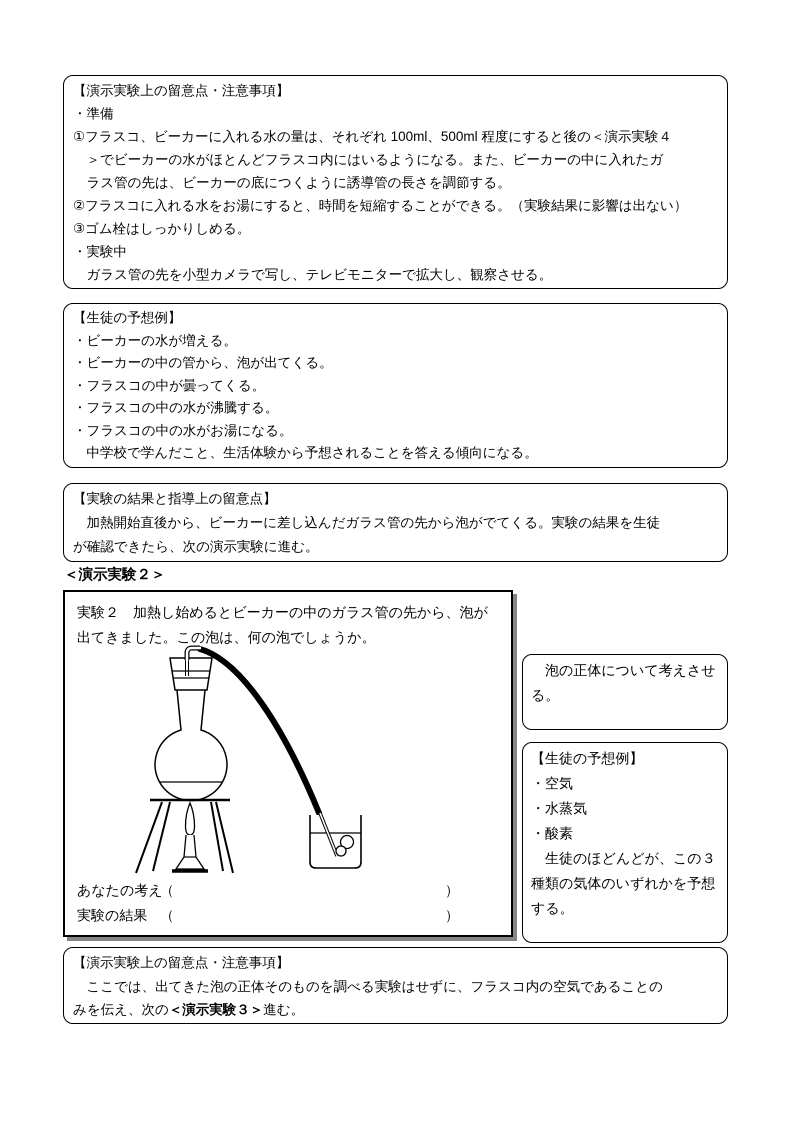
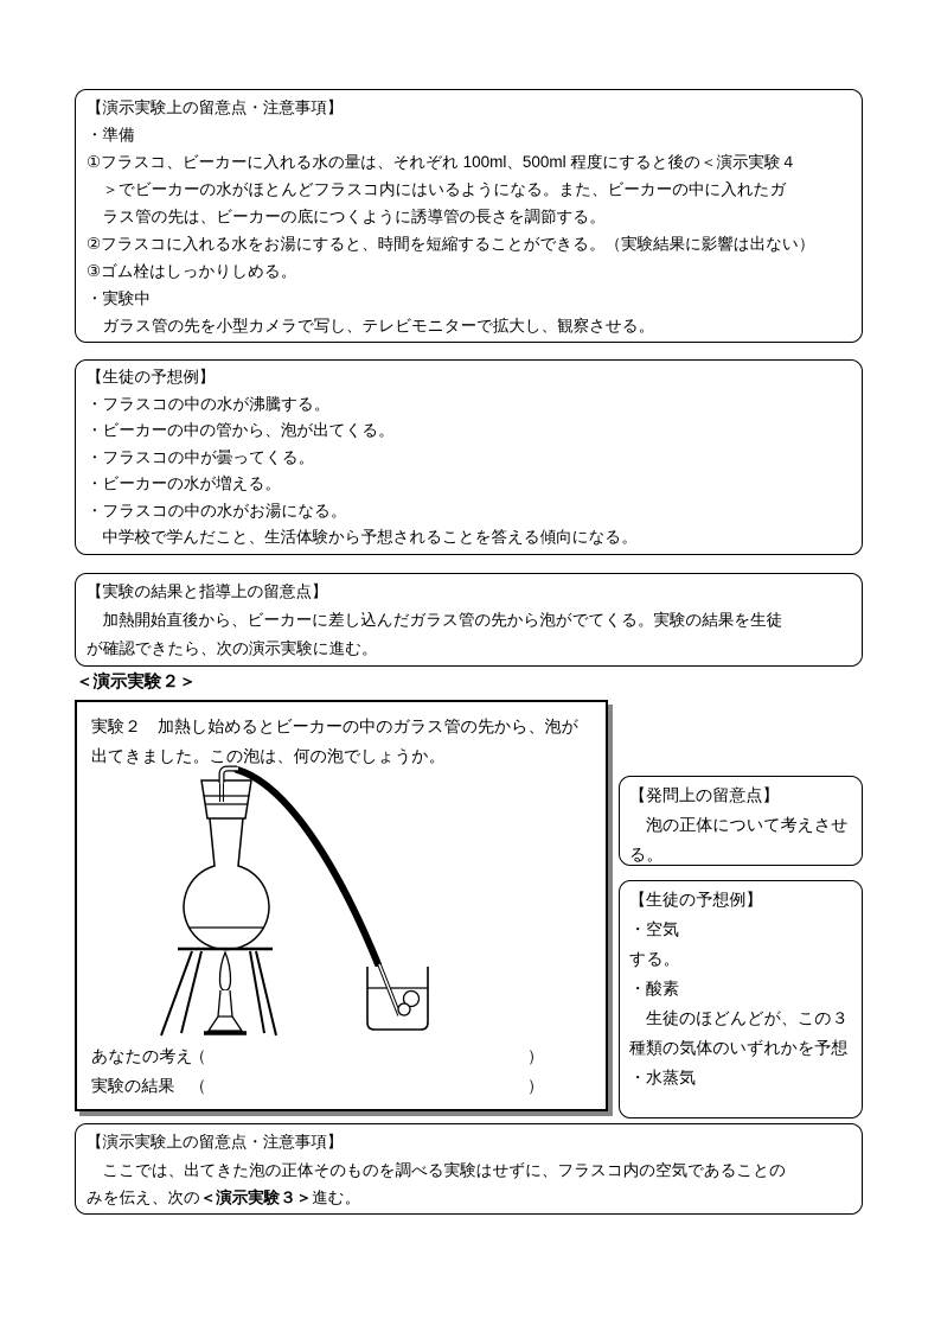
  【演示実験上の留意点・注意事項】
  ・準備
  ①フラスコ、ビーカーに入れる水の量は、それぞれ 100ml、500ml 程度にすると後の＜演示実験４
  ＞でビーカーの水がほとんどフラスコ内にはいるようになる。また、ビーカーの中に入れたガ
  ラス管の先は、ビーカーの底につくように誘導管の長さを調節する。
  ②フラスコに入れる水をお湯にすると、時間を短縮することができる。（実験結果に影響は出ない）
  ③ゴム栓はしっかりしめる。
  ・実験中
  ガラス管の先を小型カメラで写し、テレビモニターで拡大し、観察させる。
  【生徒の予想例】
- ・ビーカーの水が増える。
+ ・フラスコの中の水が沸騰する。
  ・ビーカーの中の管から、泡が出てくる。
  ・フラスコの中が曇ってくる。
- ・フラスコの中の水が沸騰する。
+ ・ビーカーの水が増える。
  ・フラスコの中の水がお湯になる。
  中学校で学んだこと、生活体験から予想されることを答える傾向になる。
  【実験の結果と指導上の留意点】
  加熱開始直後から、ビーカーに差し込んだガラス管の先から泡がでてくる。実験の結果を生徒
  が確認できたら、次の演示実験に進む。
  ＜演示実験２＞
  実験２ 加熱し始めるとビーカーの中のガラス管の先から、泡が
  出てきました。この泡は、何の泡でしょうか。
  あなたの考え
  （
  ）
  実験の結果
  （
  ）
+ 【発問上の留意点】
  泡の正体について考えさせ
  る。
  【生徒の予想例】
  ・空気
- ・水蒸気
+ する。
  ・酸素
  生徒のほどんどが、この３
  種類の気体のいずれかを予想
- する。
+ ・水蒸気
  【演示実験上の留意点・注意事項】
  ここでは、出てきた泡の正体そのものを調べる実験はせずに、フラスコ内の空気であることの
  みを伝え、次の＜演示実験３＞進む。
